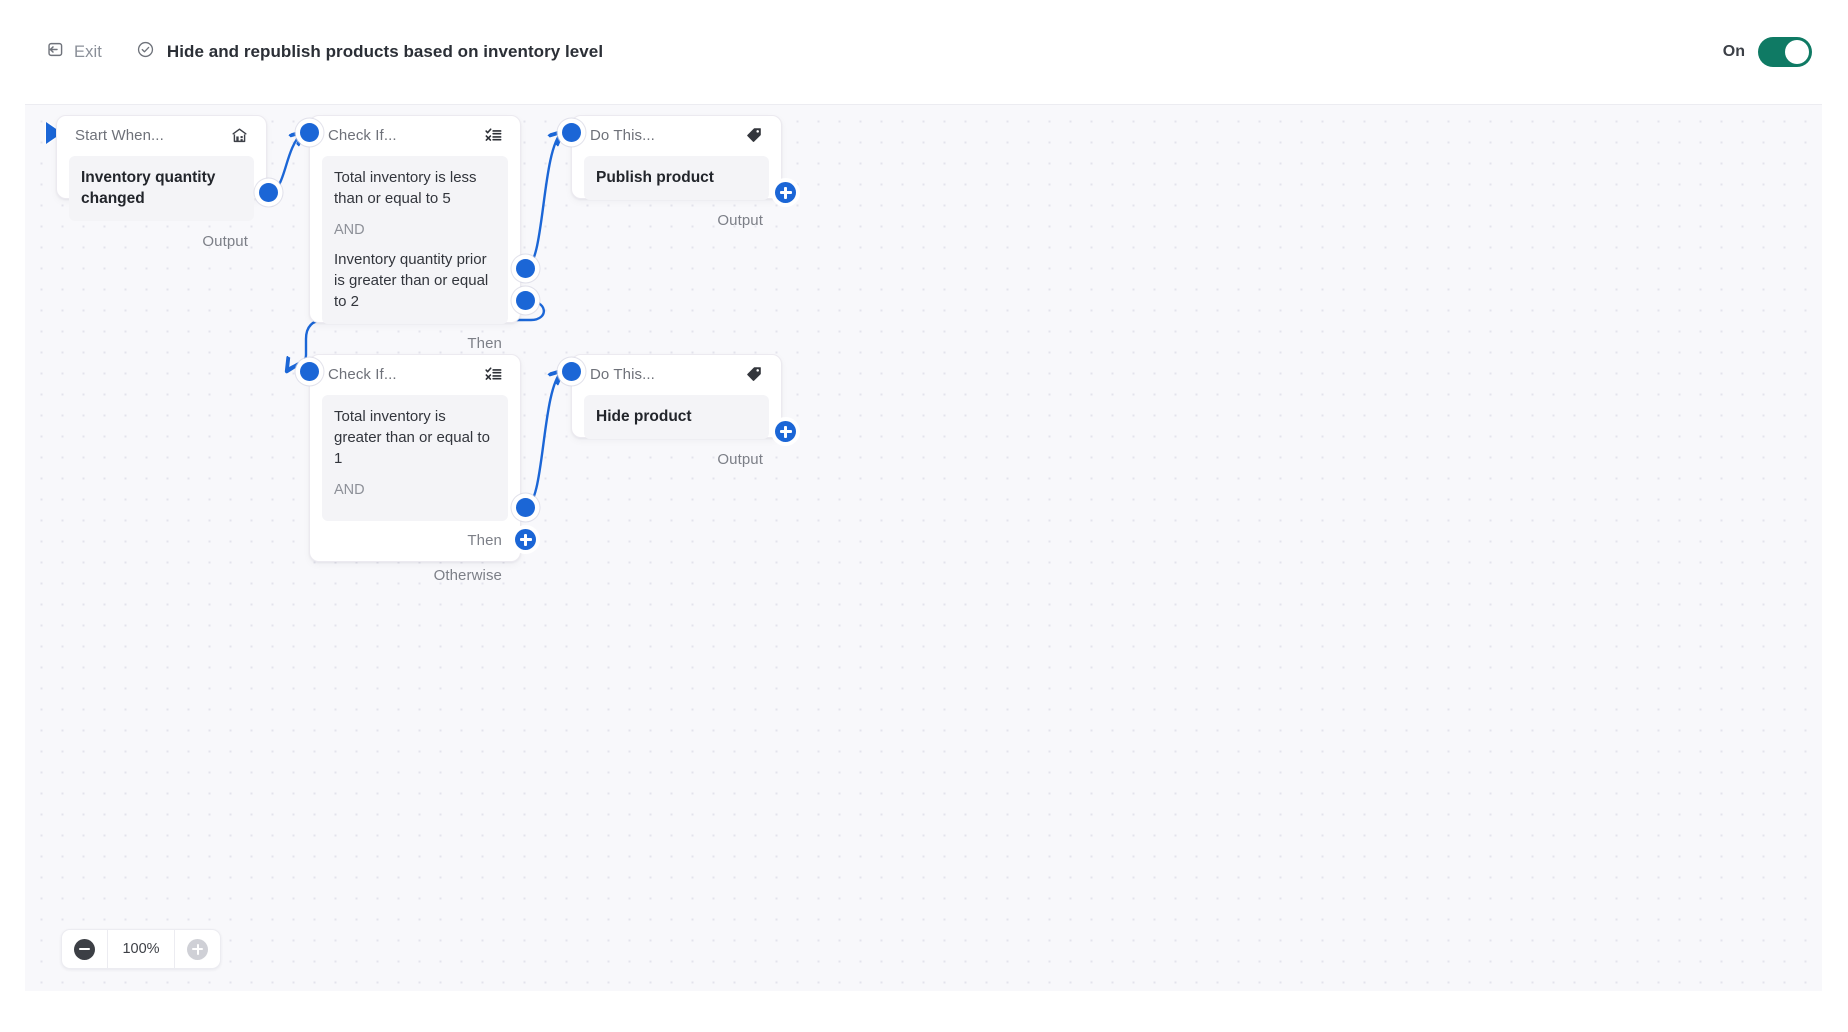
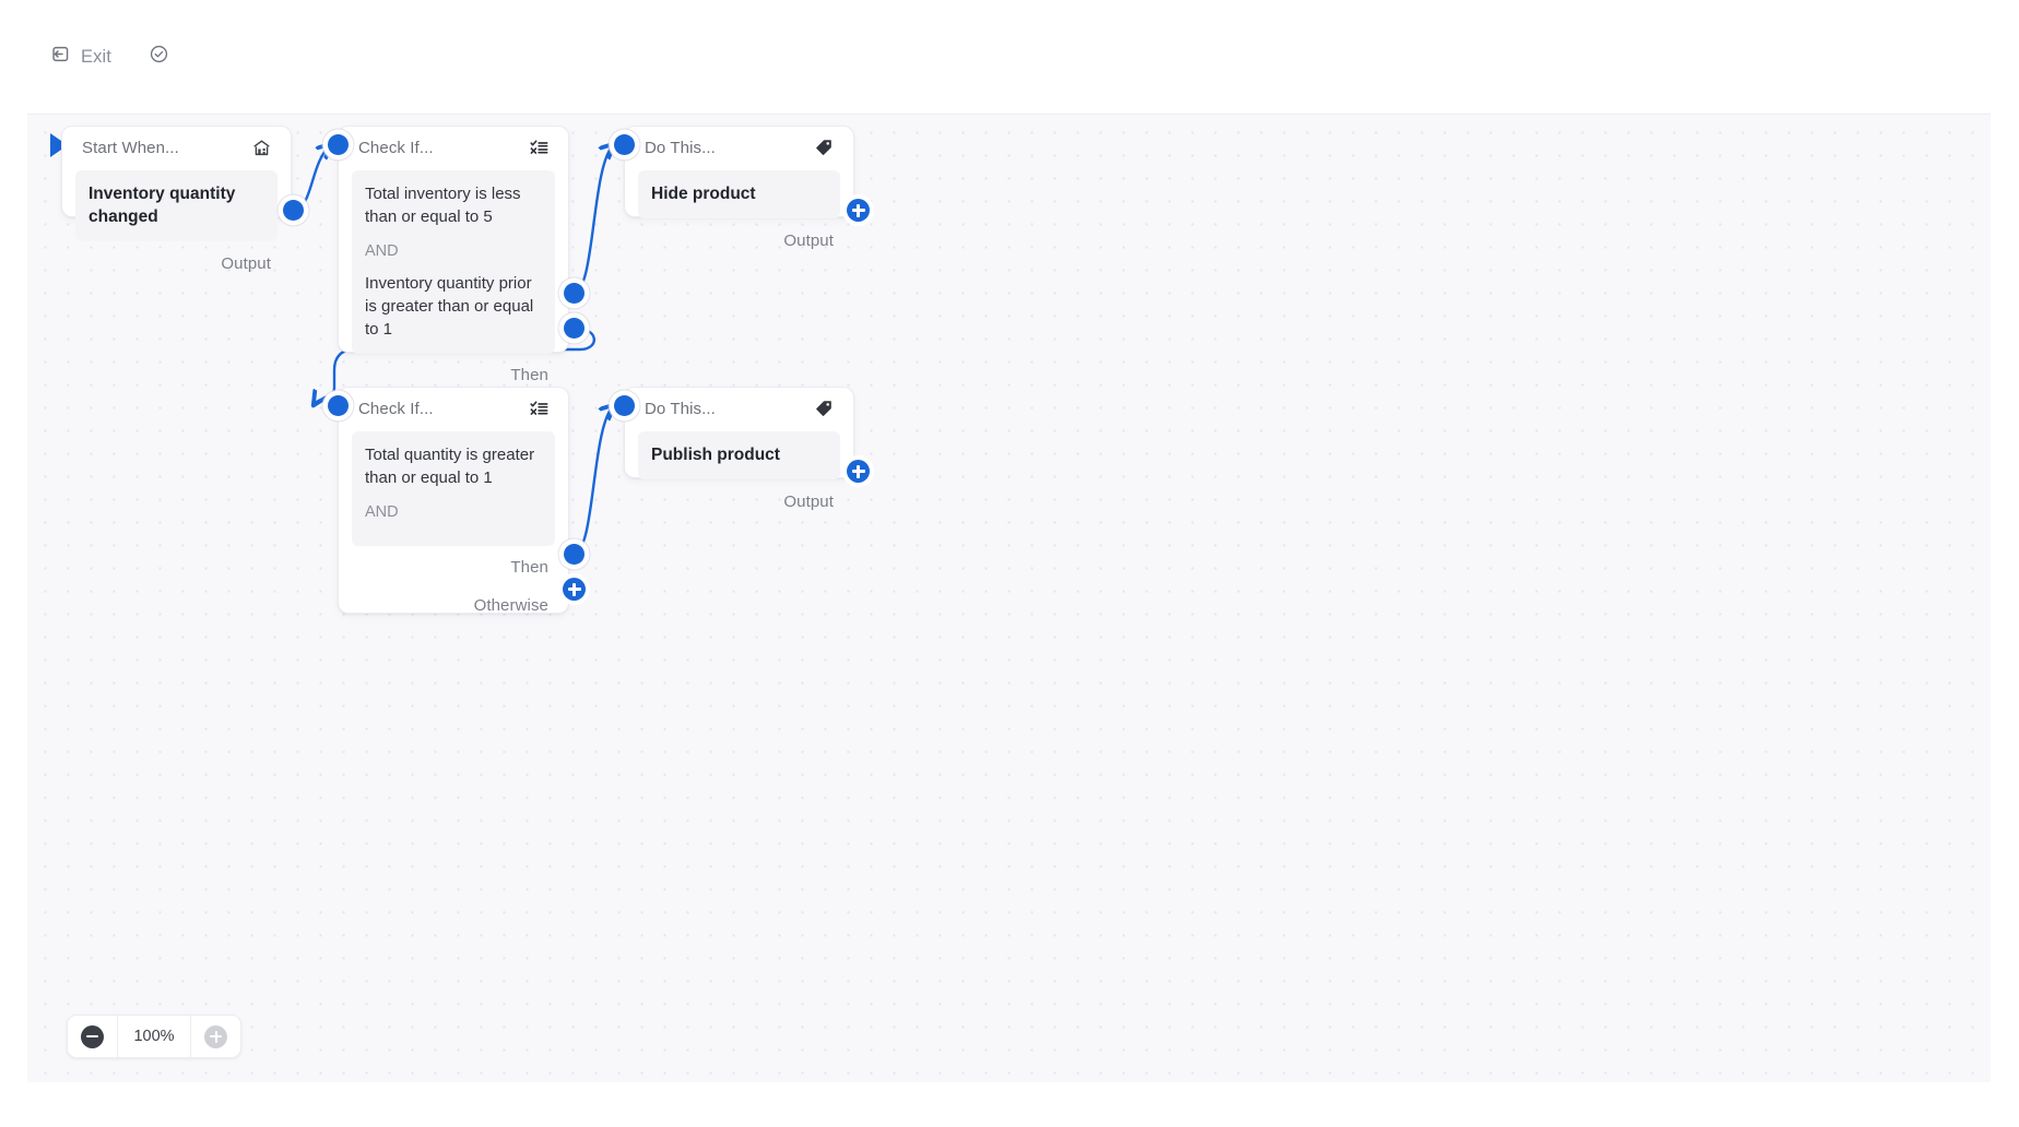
  Exit
- Hide and republish products based on inventory level
- On
  Start When...
  Inventory quantity changed
  Output
  Check If...
  Total inventory is less than or equal to 5
  AND
- Inventory quantity prior is greater than or equal to 2
+ Inventory quantity prior is greater than or equal to 1
  Then
  Do This...
- Publish product
+ Hide product
  Output
  Check If...
- Total inventory is greater than or equal to 1
+ Total quantity is greater than or equal to 1
  AND
  Then
  Otherwise
  Do This...
- Hide product
+ Publish product
  Output
  100%
